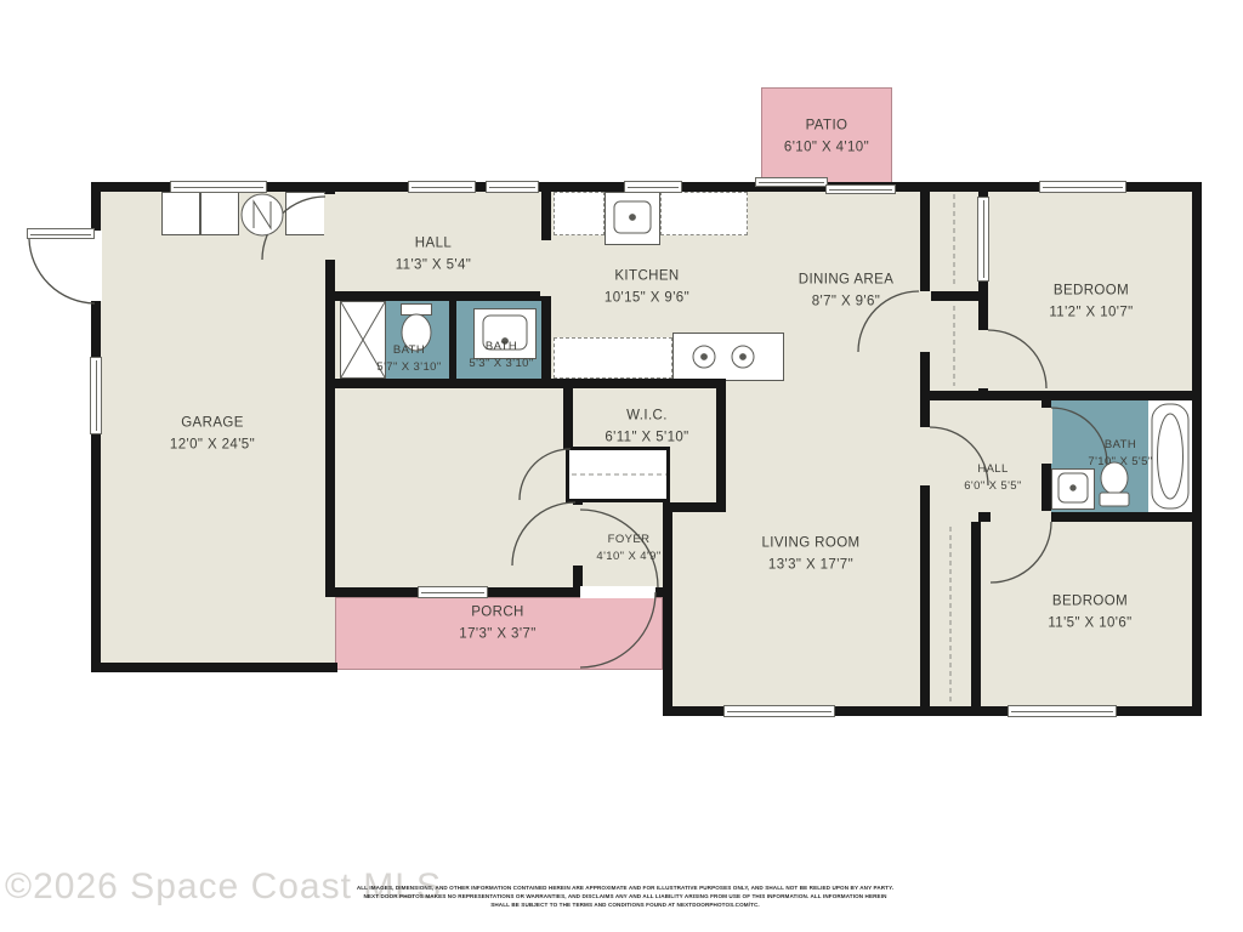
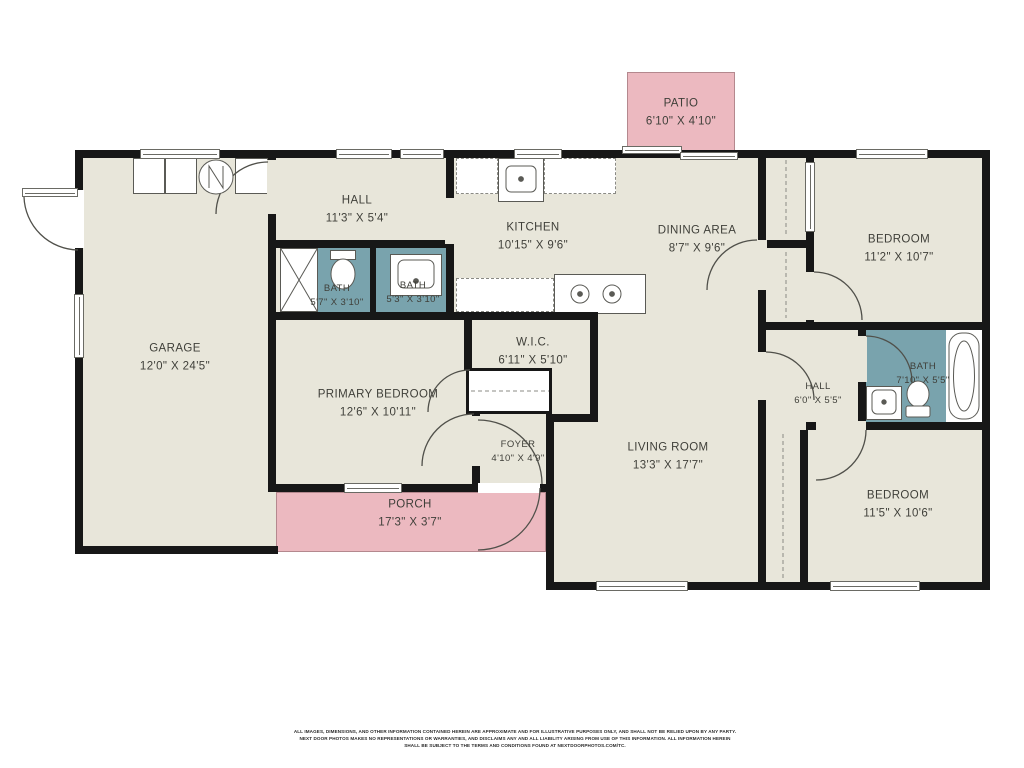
  PATIO
  6'10" X 4'10"
  GARAGE
  12'0" X 24'5"
  HALL
  11'3" X 5'4"
  KITCHEN
  10'15" X 9'6"
  DINING AREA
  8'7" X 9'6"
  BEDROOM
  11'2" X 10'7"
  BATH
  5'7" X 3'10"
  BATH
  5'3" X 3'10"
  W.I.C.
  6'11" X 5'10"
+ PRIMARY BEDROOM
+ 12'6" X 10'11"
  FOYER
  4'10" X 4'9"
  LIVING ROOM
  13'3" X 17'7"
  HALL
  6'0" X 5'5"
  BATH
  7'10" X 5'5"
  BEDROOM
  11'5" X 10'6"
  PORCH
  17'3" X 3'7"
- ©2026 Space Coast MLS
